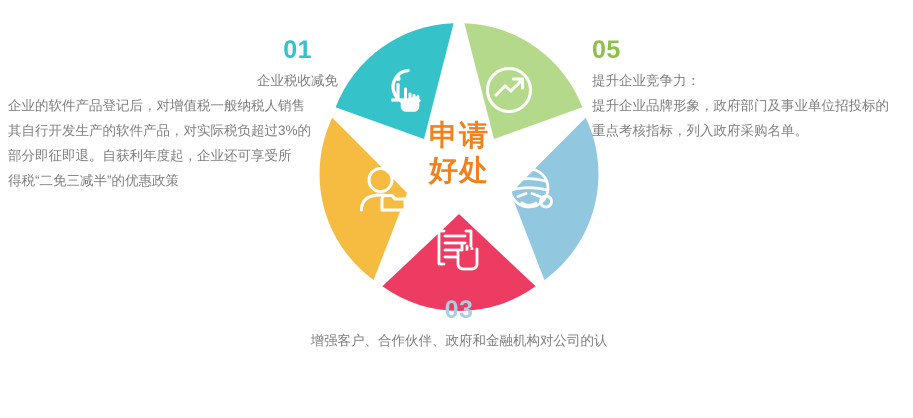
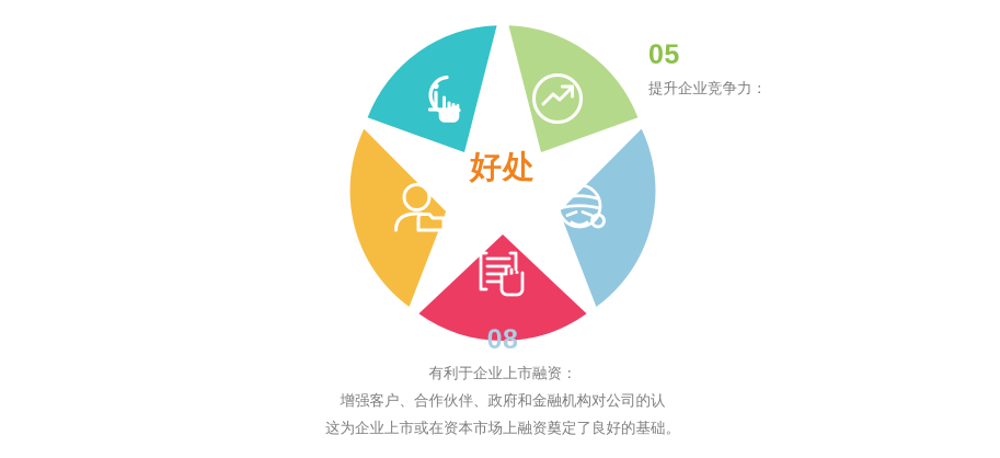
- 申请
  好处
- 01
- 企业税收减免
- 企业的软件产品登记后，对增值税一般纳税人销售
- 其自行开发生产的软件产品，对实际税负超过3%的
- 部分即征即退。自获利年度起，企业还可享受所
- 得税“二免三减半”的优惠政策
  05
  提升企业竞争力：
- 提升企业品牌形象，政府部门及事业单位招投标的
- 重点考核指标，列入政府采购名单。
- 03
+ 08
+ 有利于企业上市融资：
  增强客户、合作伙伴、政府和金融机构对公司的认
+ 这为企业上市或在资本市场上融资奠定了良好的基础。
